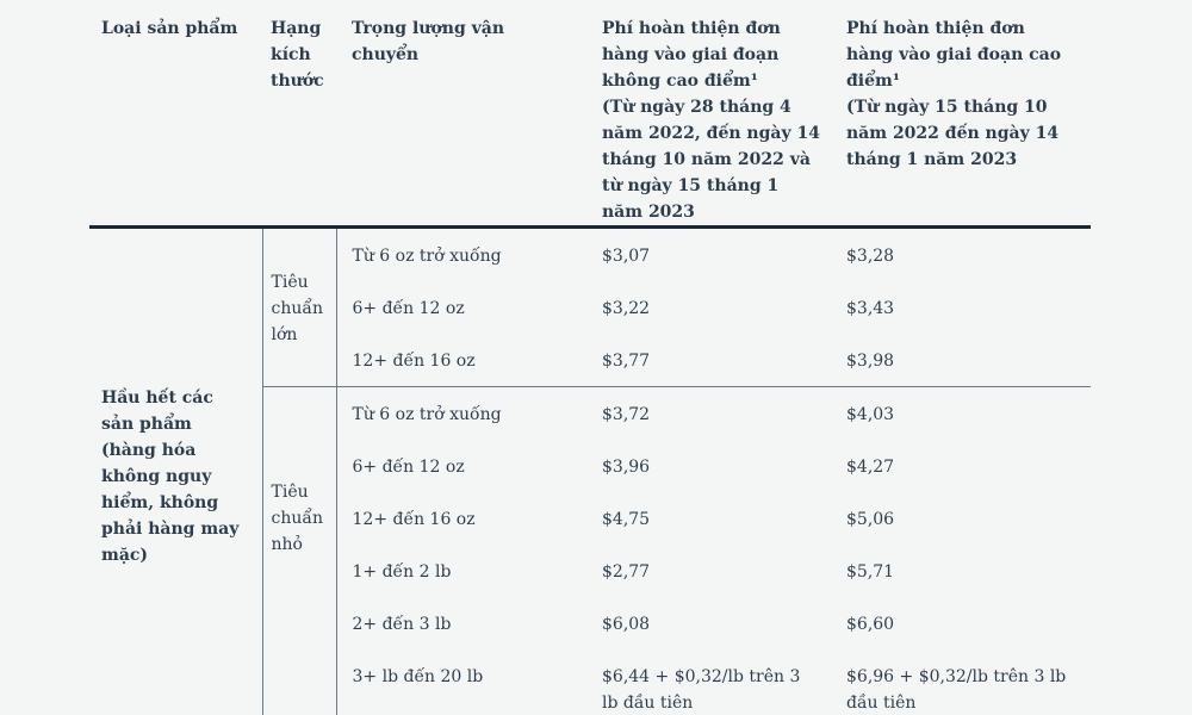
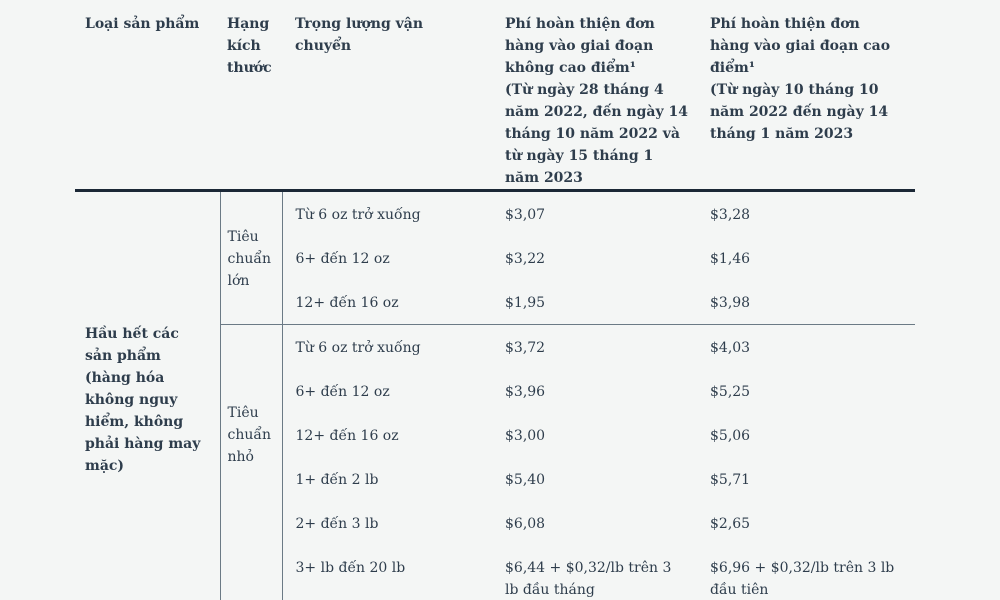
- Loại sản phẩm	Hạng kích thước	Trọng lượng vận chuyển	Phí hoàn thiện đơn hàng vào giai đoạn không cao điểm¹ (Từ ngày 28 tháng 4 năm 2022, đến ngày 14 tháng 10 năm 2022 và từ ngày 15 tháng 1 năm 2023	Phí hoàn thiện đơn hàng vào giai đoạn cao điểm¹ (Từ ngày 15 tháng 10 năm 2022 đến ngày 14 tháng 1 năm 2023
+ Loại sản phẩm	Hạng kích thước	Trọng lượng vận chuyển	Phí hoàn thiện đơn hàng vào giai đoạn không cao điểm¹ (Từ ngày 28 tháng 4 năm 2022, đến ngày 14 tháng 10 năm 2022 và từ ngày 15 tháng 1 năm 2023	Phí hoàn thiện đơn hàng vào giai đoạn cao điểm¹ (Từ ngày 10 tháng 10 năm 2022 đến ngày 14 tháng 1 năm 2023
  Hầu hết các sản phẩm (hàng hóa không nguy hiểm, không phải hàng may mặc)	Tiêu chuẩn lớn	Từ 6 oz trở xuống	$3,07	$3,28
- 6+ đến 12 oz	$3,22	$3,43
+ 6+ đến 12 oz	$3,22	$1,46
- 12+ đến 16 oz	$3,77	$3,98
+ 12+ đến 16 oz	$1,95	$3,98
  Tiêu chuẩn nhỏ	Từ 6 oz trở xuống	$3,72	$4,03
- 6+ đến 12 oz	$3,96	$4,27
+ 6+ đến 12 oz	$3,96	$5,25
- 12+ đến 16 oz	$4,75	$5,06
+ 12+ đến 16 oz	$3,00	$5,06
- 1+ đến 2 lb	$2,77	$5,71
+ 1+ đến 2 lb	$5,40	$5,71
- 2+ đến 3 lb	$6,08	$6,60
+ 2+ đến 3 lb	$6,08	$2,65
- 3+ lb đến 20 lb	$6,44 + $0,32/lb trên 3 lb đầu tiên	$6,96 + $0,32/lb trên 3 lb đầu tiên
+ 3+ lb đến 20 lb	$6,44 + $0,32/lb trên 3 lb đầu tháng	$6,96 + $0,32/lb trên 3 lb đầu tiên
